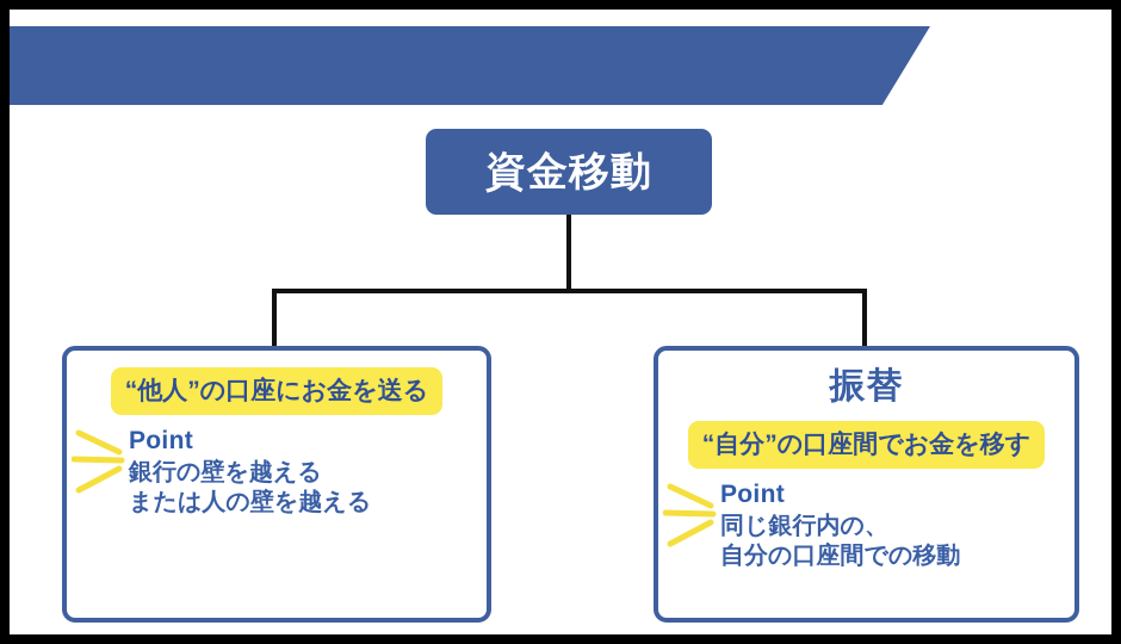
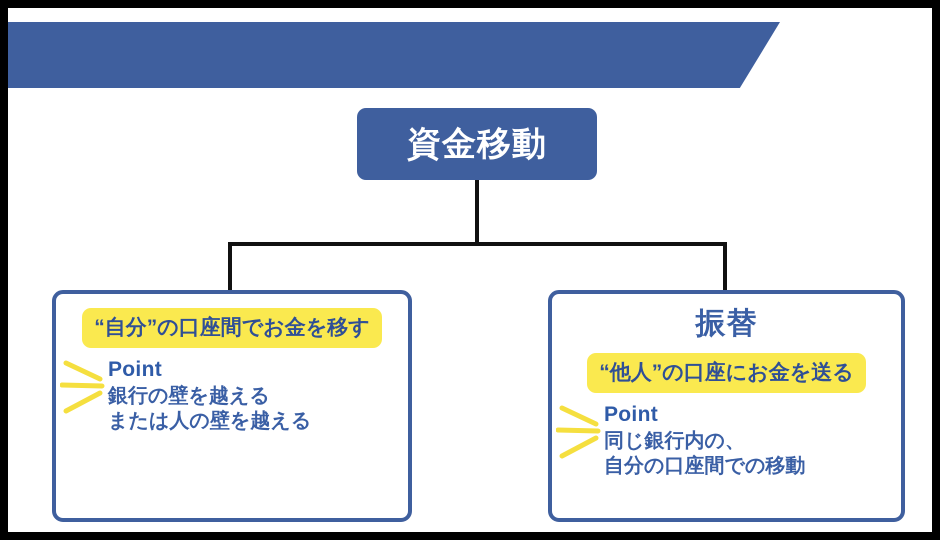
  振込と振替の違いは「お金の移動先」
  資金移動
- “他人”の口座にお金を送る
+ “自分”の口座間でお金を移す
  Point
  銀行の壁を越える
  または人の壁を越える
  振替
- “自分”の口座間でお金を移す
+ “他人”の口座にお金を送る
  Point
  同じ銀行内の、
  自分の口座間での移動
